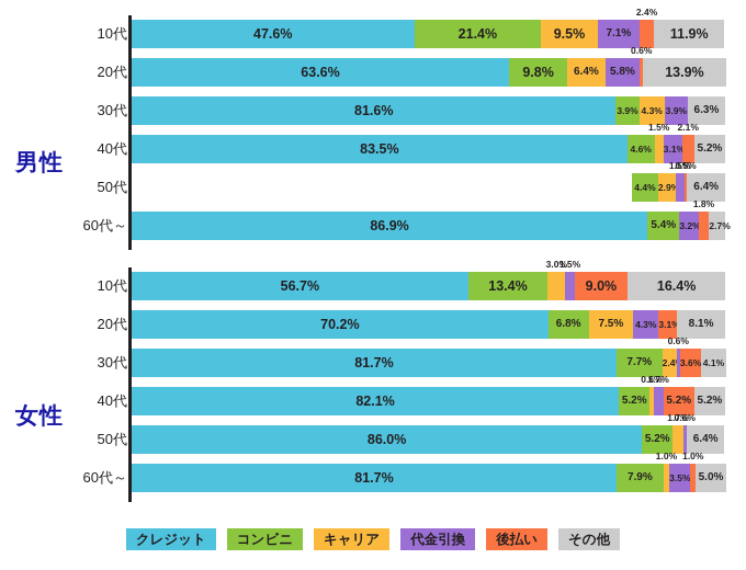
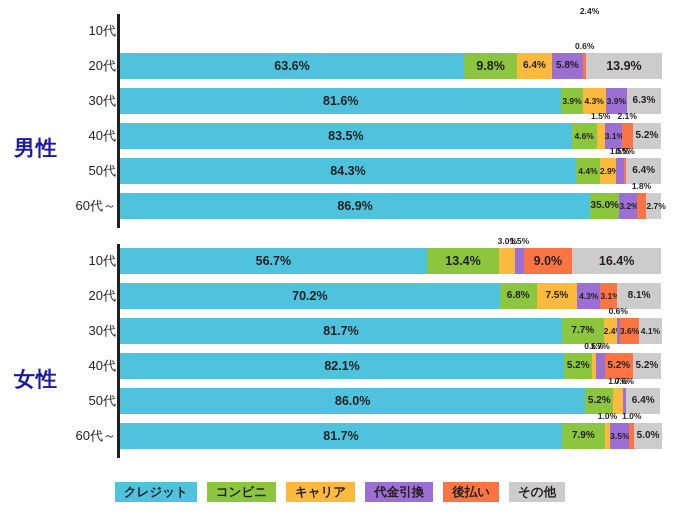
  男性
  10代
  2.4%
- 47.6%
- 21.4%
- 9.5%
- 7.1%
- 11.9%
  20代
  0.6%
  63.6%
  9.8%
  6.4%
  5.8%
  13.9%
  30代
  81.6%
  3.9%
  4.3%
  3.9%
  6.3%
  40代
  1.5%
  2.1%
  83.5%
  4.6%
  3.1%
  5.2%
  50代
  1.5%
  0.5%
+ 84.3%
  4.4%
  2.9
  6.4%
  60代～
  1.8%
  86.9%
- 5.4%
+ 35.0%
  3.2%
  2.7%
  女性
  10代
  3.0%
  1.5%
  56.7%
  13.4%
  9.0%
  16.4%
  20代
  70.2%
  6.8%
  7.5%
  4.3%
  3.1%
  8.1%
  30代
  0.6%
  81.7%
  7.7%
  2.4
  3.6%
  4.1%
  40代
  0.6%
  1.7%
  82.1%
  5.2%
  5.2%
  5.2%
  50代
  1.7%
  0.6%
  86.0%
  5.2%
  6.4%
  60代～
  1.0%
  1.0%
  81.7%
  7.9%
  3.5%
  5.0%
  クレジット
  コンビニ
  キャリア
  代金引換
  後払い
  その他
